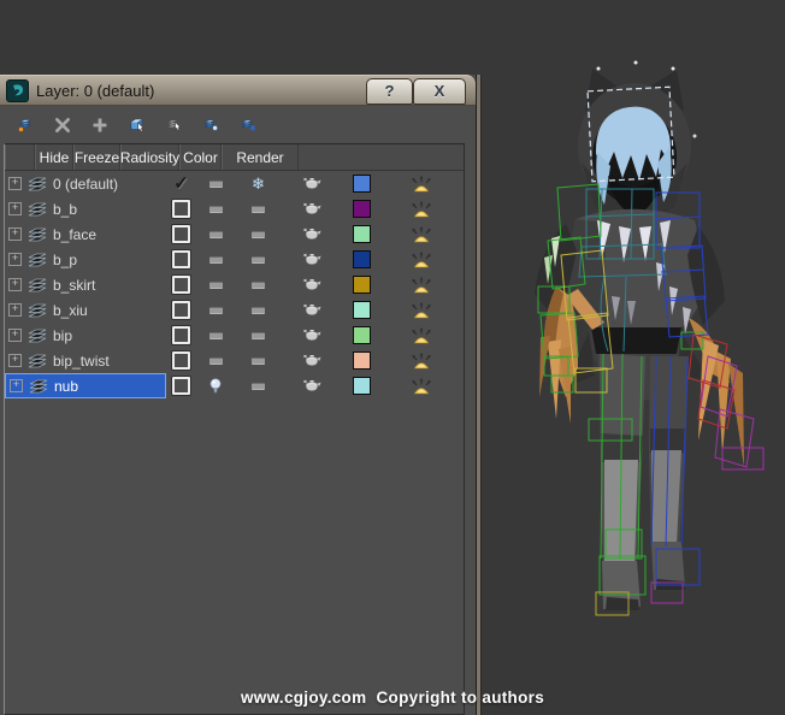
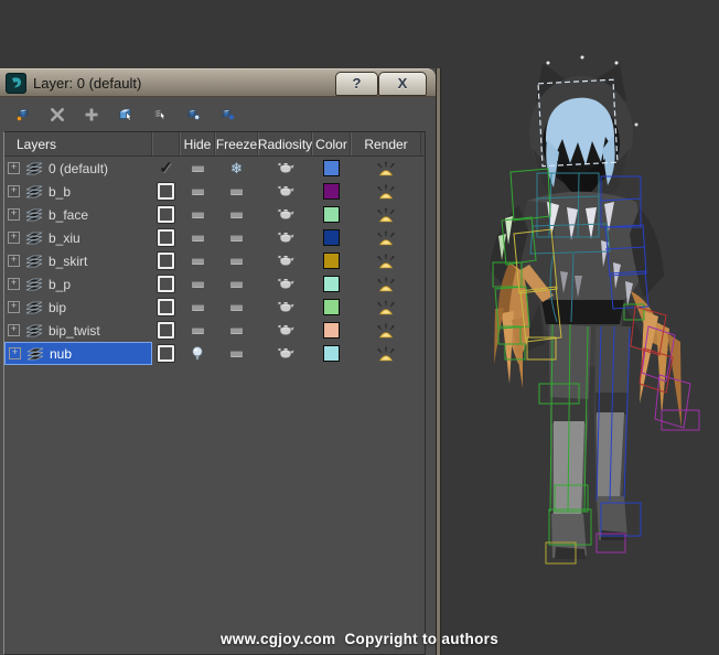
  Layer: 0 (default)
  ?
  X
+ Layers
  Hide
  Freeze
  Radiosity
  Color
  Render
  0 (default)
  b_b
  b_face
- b_p
+ b_xiu
  b_skirt
- b_xiu
+ b_p
  bip
  bip_twist
  nub
  www.cgjoy.com Copyright to authors
